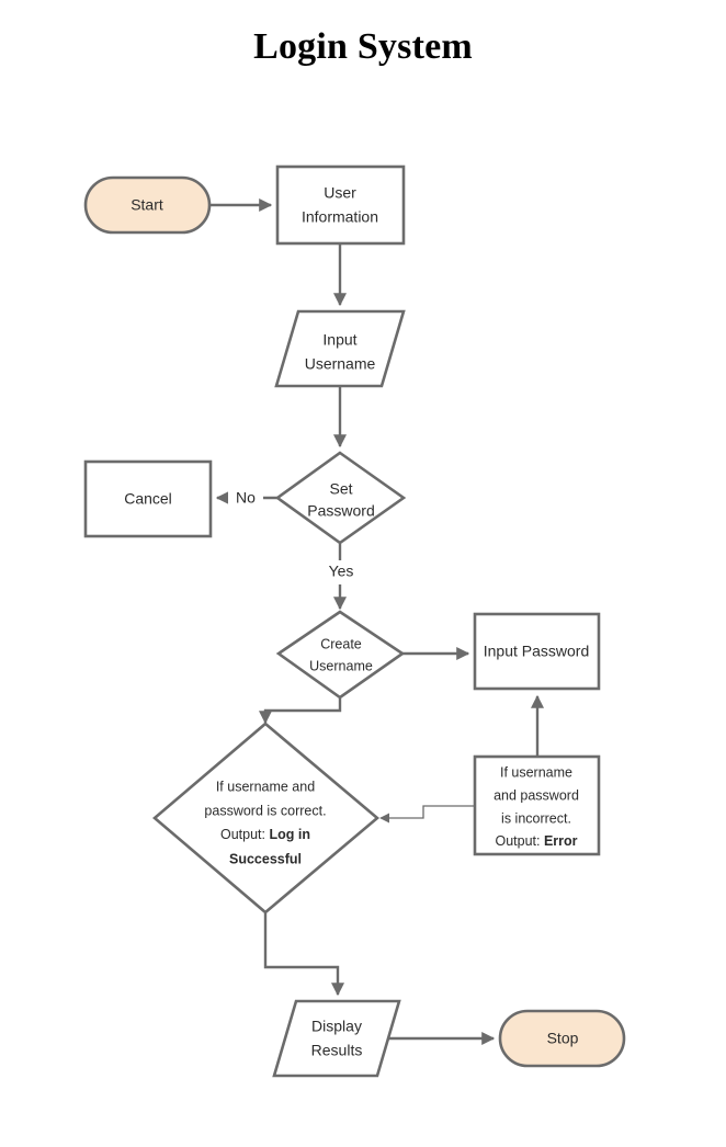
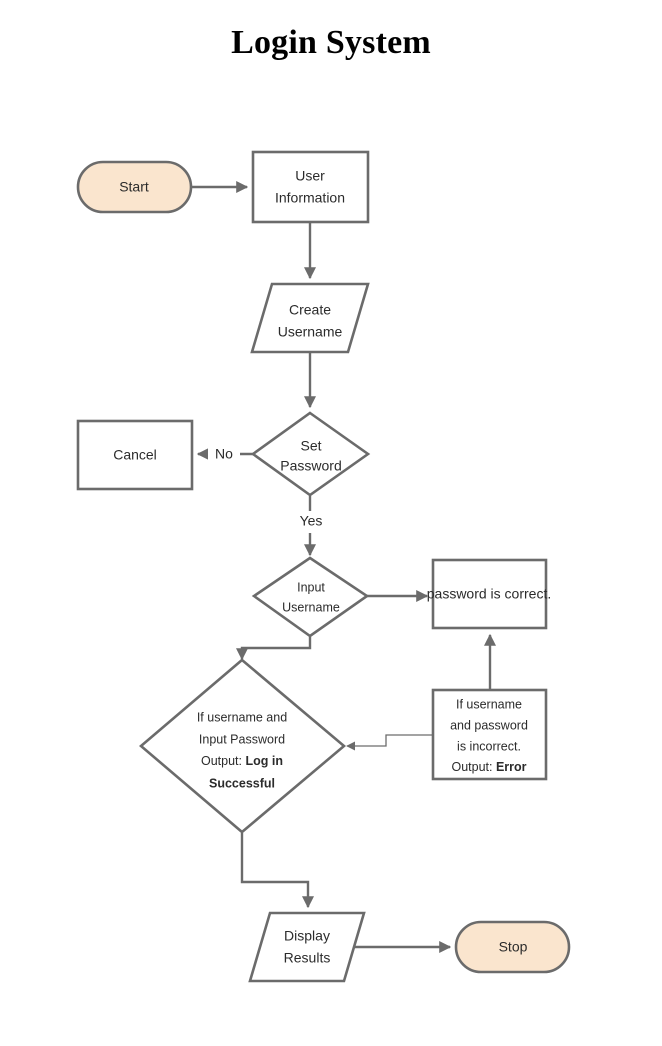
  Login System
  No
  Yes
  Start
  User
  Information
- Input
+ Create
  Username
  Set
  Password
  Cancel
- Create
+ Input
  Username
- Input Password
+ password is correct.
  If username and
- password is correct.
+ Input Password
  Output: Log in
  Successful
  If username
  and password
  is incorrect.
  Output: Error
  Display
  Results
  Stop
